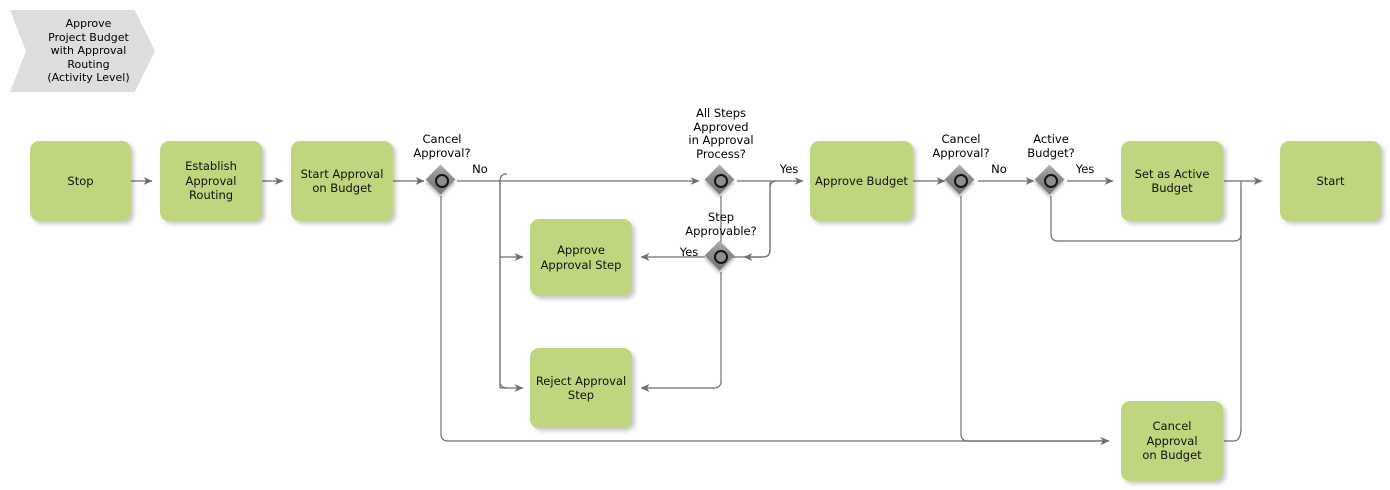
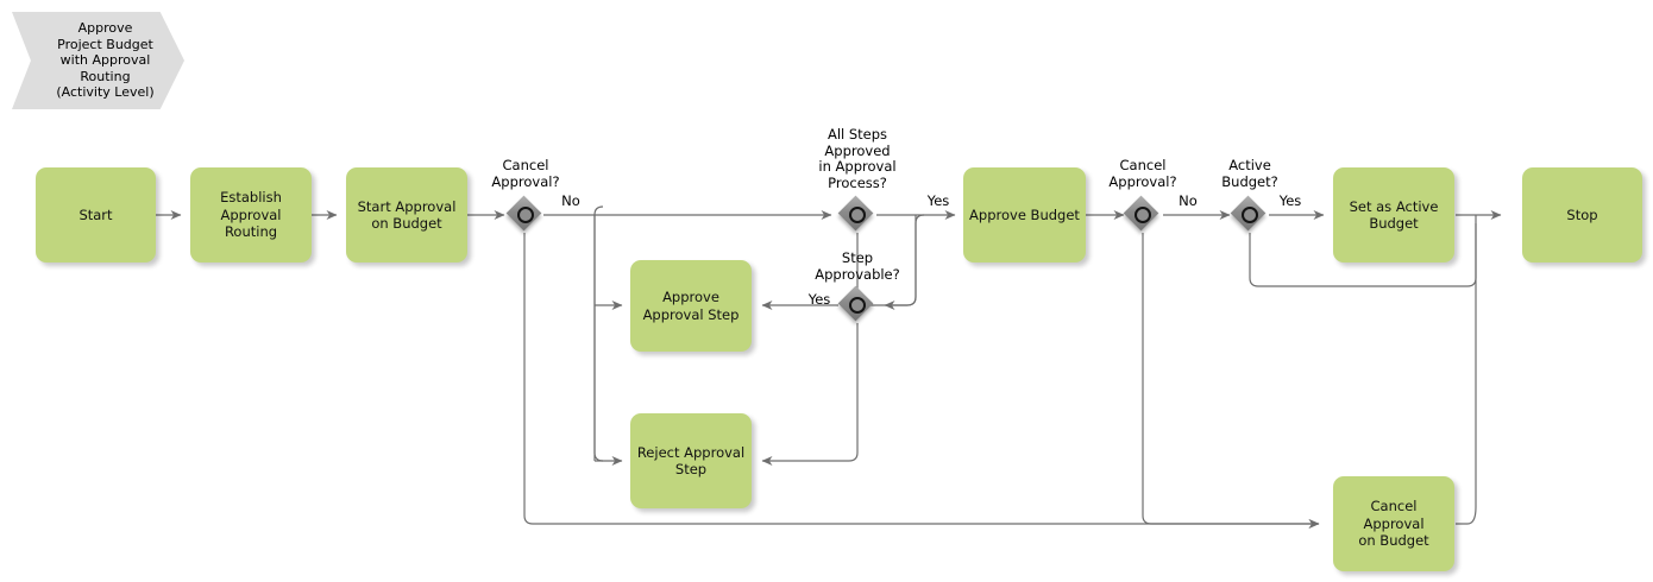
  Approve
  Project Budget
  with Approval
  Routing
  (Activity Level)
- Stop
+ Start
  Establish
  Approval
  Routing
  Start Approval
  on Budget
  Approve
  Approval Step
  Reject Approval
  Step
  Approve Budget
  Set as Active
  Budget
- Start
+ Stop
  Cancel Approval
  on Budget
  Cancel
  Approval?
  All Steps
  Approved
  in Approval
  Process?
  Step
  Approvable?
  Cancel
  Approval?
  Active
  Budget?
  No
  Yes
  Yes
  No
  Yes
